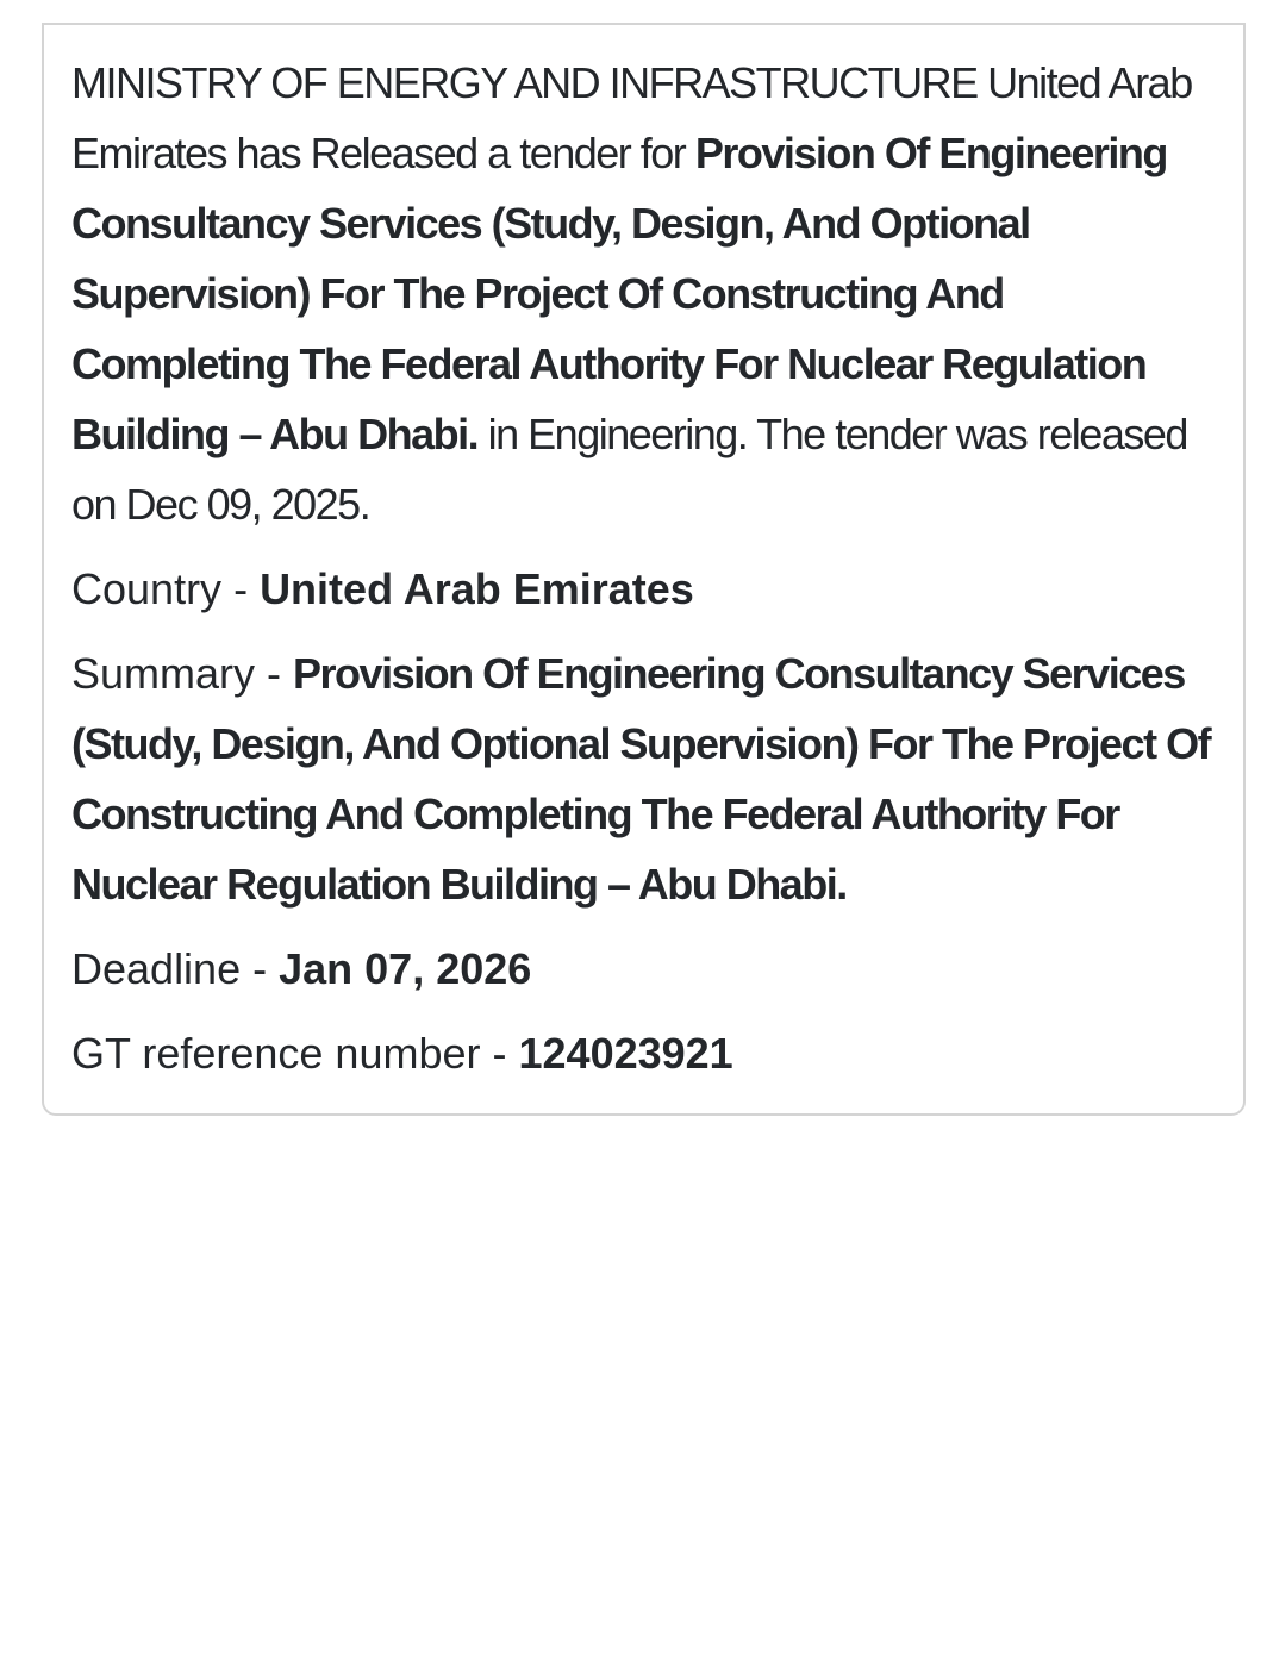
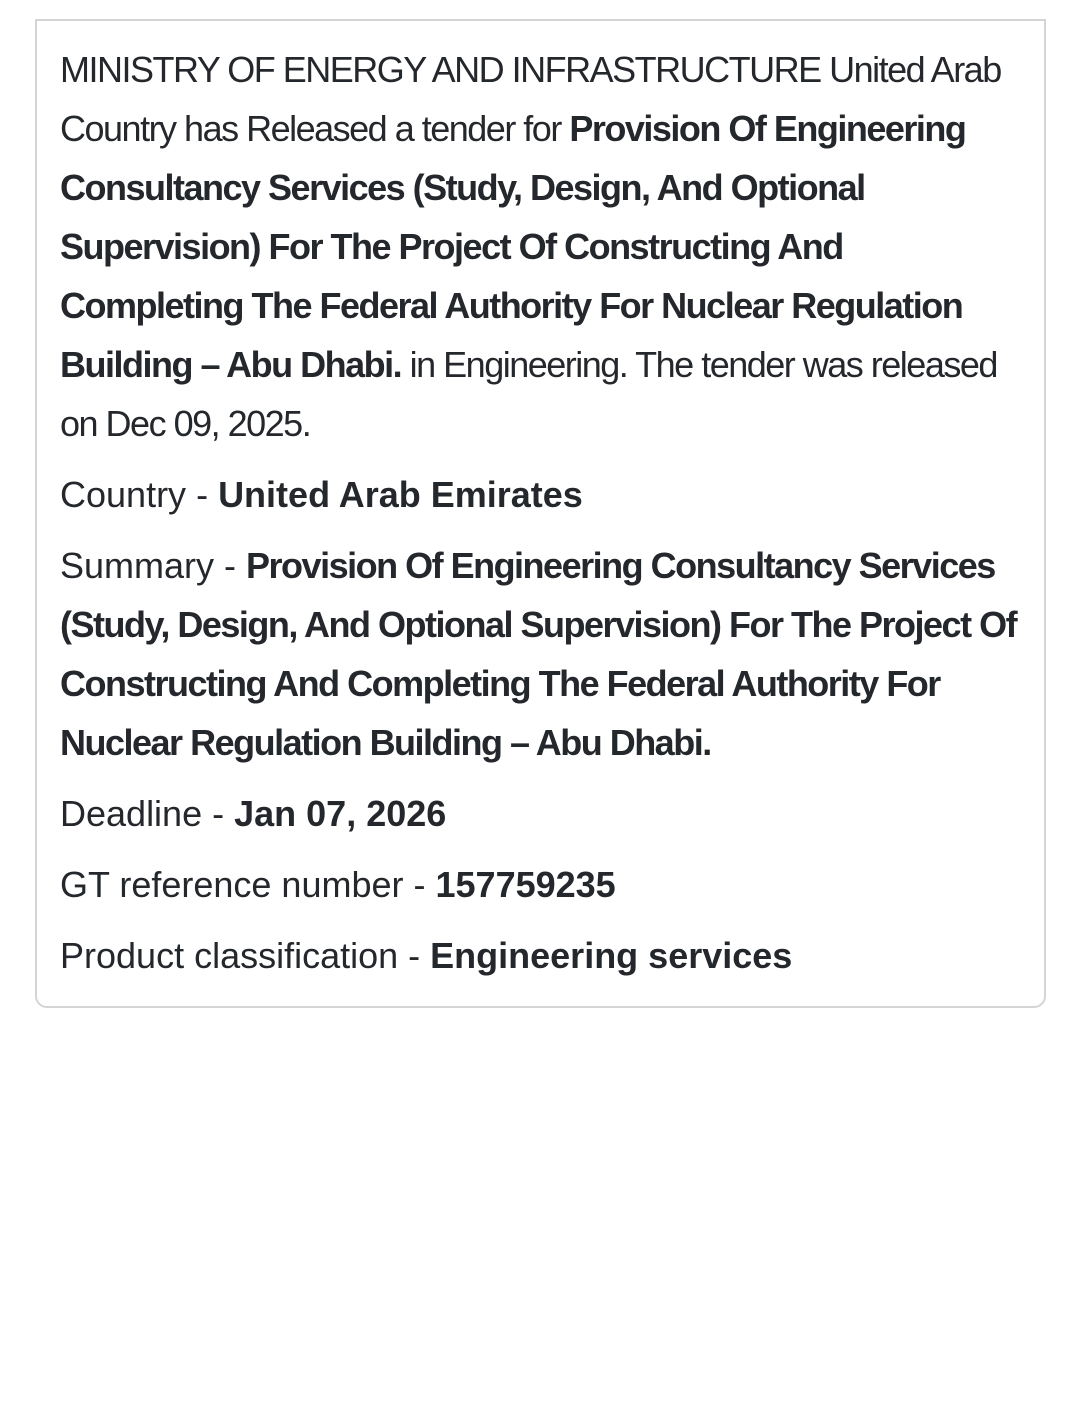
- MINISTRY OF ENERGY AND INFRASTRUCTURE United Arab Emirates has Released a tender for Provision Of Engineering Consultancy Services (Study, Design, And Optional Supervision) For The Project Of Constructing And Completing The Federal Authority For Nuclear Regulation Building – Abu Dhabi. in Engineering. The tender was released on Dec 09, 2025.
+ MINISTRY OF ENERGY AND INFRASTRUCTURE United Arab Country has Released a tender for Provision Of Engineering Consultancy Services (Study, Design, And Optional Supervision) For The Project Of Constructing And Completing The Federal Authority For Nuclear Regulation Building – Abu Dhabi. in Engineering. The tender was released on Dec 09, 2025.
  Country - United Arab Emirates
  Summary - Provision Of Engineering Consultancy Services (Study, Design, And Optional Supervision) For The Project Of Constructing And Completing The Federal Authority For Nuclear Regulation Building – Abu Dhabi.
  Deadline - Jan 07, 2026
- GT reference number - 124023921
+ GT reference number - 157759235
+ Product classification - Engineering services
